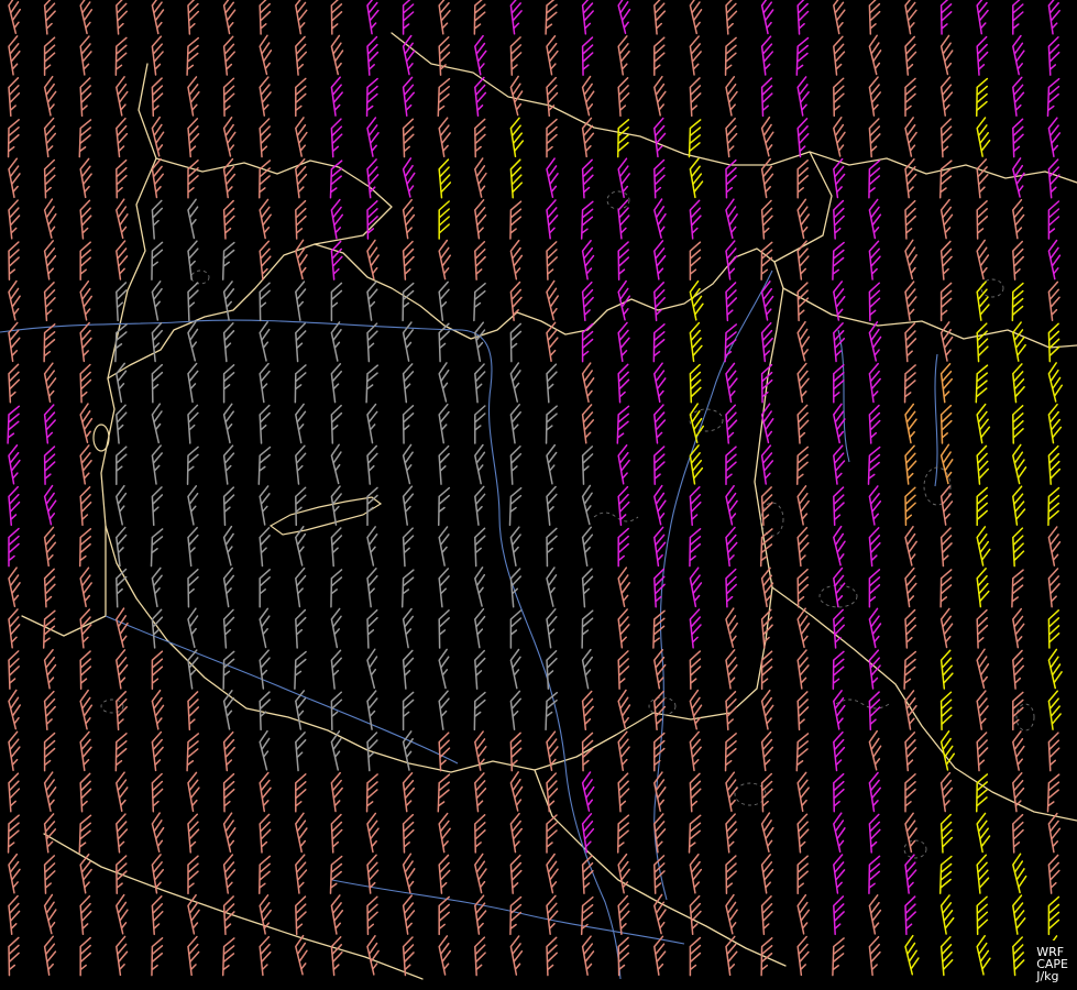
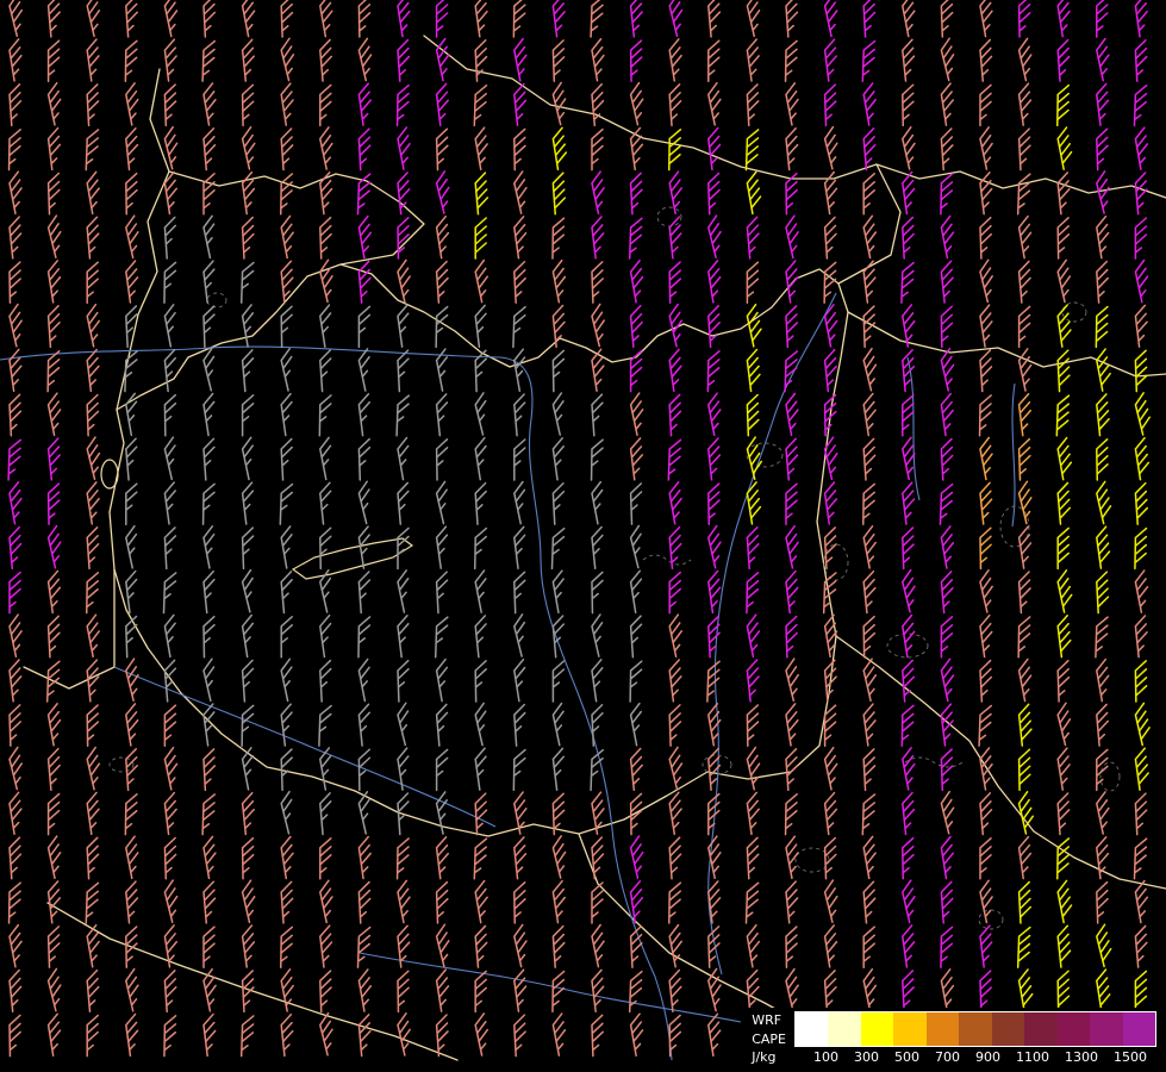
  WRF
  CAPE
  J/kg
+ 100
+ 300
+ 500
+ 700
+ 900
+ 1100
+ 1300
+ 1500
